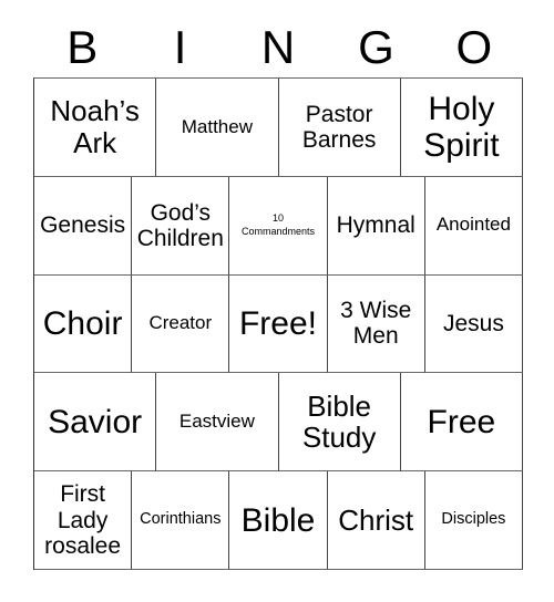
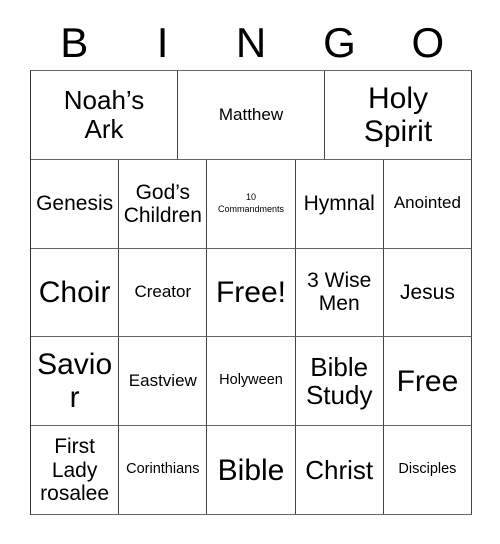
  B
  I
  N
  G
  O
  Noah’s
  Ark
  Matthew
- Pastor
- Barnes
  Holy
  Spirit
  Genesis
  God’s
  Children
  10
  Commandments
  Hymnal
  Anointed
  Choir
  Creator
  Free!
  3 Wise
  Men
  Jesus
  Savior
  Eastview
+ Holyween
  Bible
  Study
  Free
  First
  Lady
  rosalee
  Corinthians
  Bible
  Christ
  Disciples
